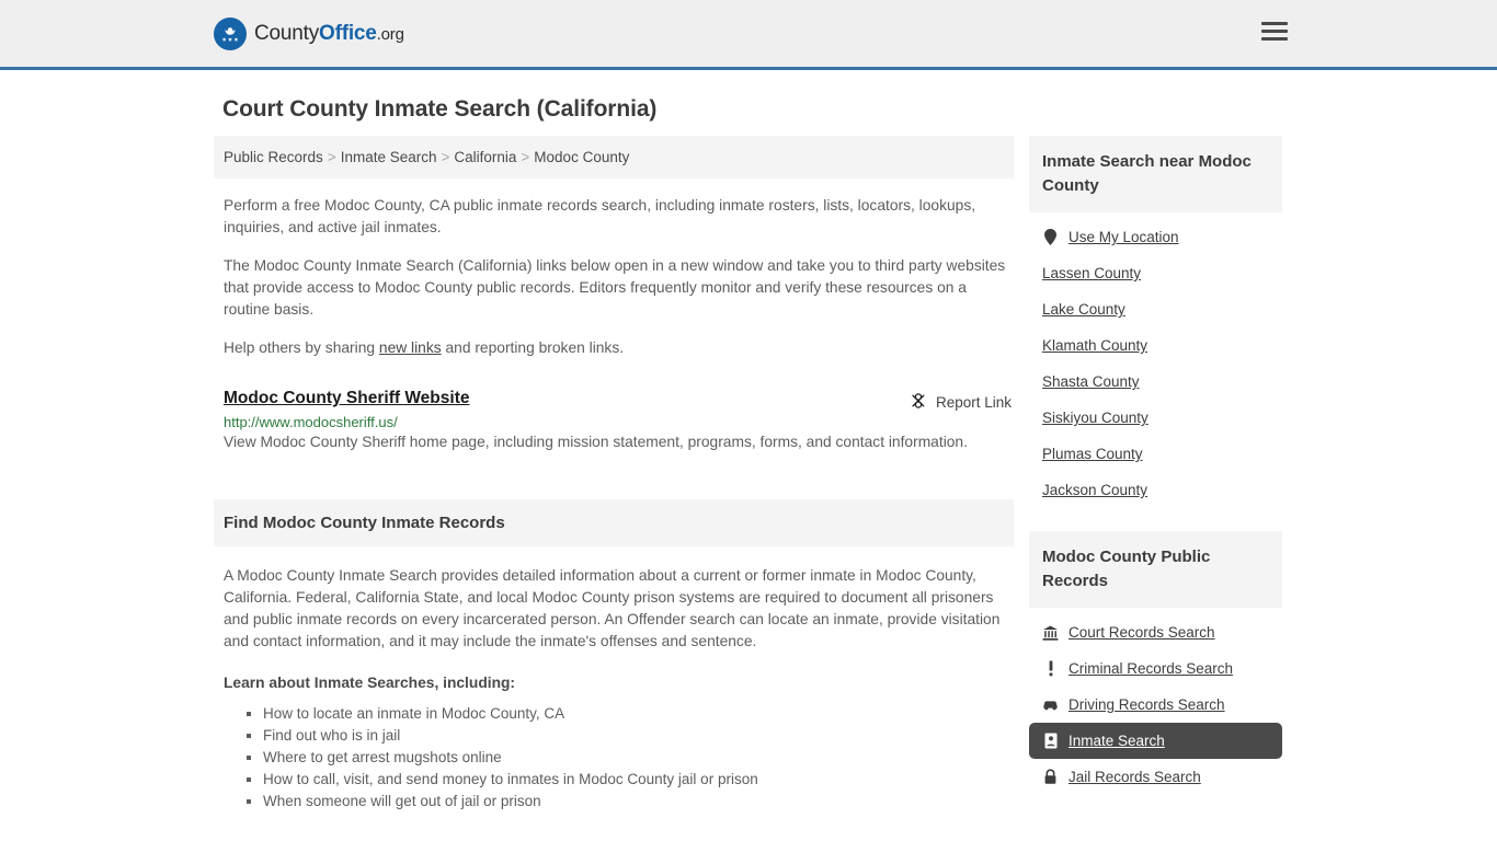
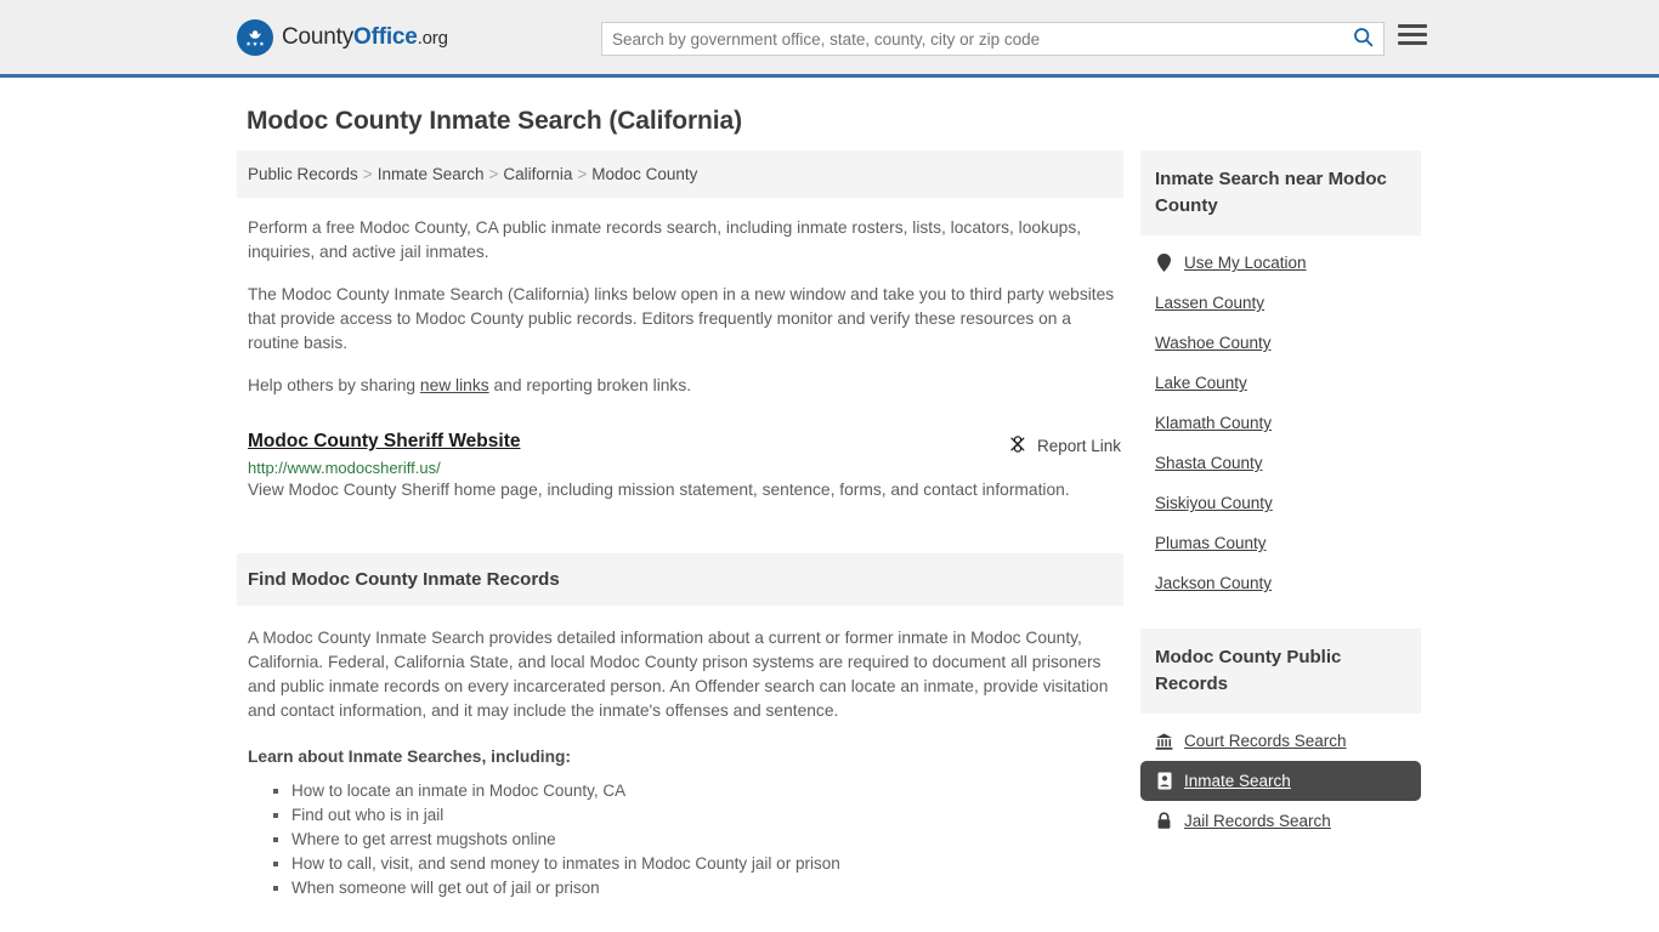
  CountyOffice.org
+ Search by government office, state, county, city or zip code
- Court County Inmate Search (California)
+ Modoc County Inmate Search (California)
  Public Records > Inmate Search > California > Modoc County
  Perform a free Modoc County, CA public inmate records search, including inmate rosters, lists, locators, lookups, inquiries, and active jail inmates.
  The Modoc County Inmate Search (California) links below open in a new window and take you to third party websites that provide access to Modoc County public records. Editors frequently monitor and verify these resources on a routine basis.
  Help others by sharing new links and reporting broken links.
  Modoc County Sheriff Website
  Report Link
  http://www.modocsheriff.us/
- View Modoc County Sheriff home page, including mission statement, programs, forms, and contact information.
+ View Modoc County Sheriff home page, including mission statement, sentence, forms, and contact information.
  Find Modoc County Inmate Records
  A Modoc County Inmate Search provides detailed information about a current or former inmate in Modoc County, California. Federal, California State, and local Modoc County prison systems are required to document all prisoners and public inmate records on every incarcerated person. An Offender search can locate an inmate, provide visitation and contact information, and it may include the inmate's offenses and sentence.
  Learn about Inmate Searches, including:
  How to locate an inmate in Modoc County, CA
  Find out who is in jail
  Where to get arrest mugshots online
  How to call, visit, and send money to inmates in Modoc County jail or prison
  When someone will get out of jail or prison
  Inmate Search near Modoc County
  Use My Location
  Lassen County
+ Washoe County
  Lake County
  Klamath County
  Shasta County
  Siskiyou County
  Plumas County
  Jackson County
  Modoc County Public Records
  Court Records Search
- Criminal Records Search
- Driving Records Search
  Inmate Search
  Jail Records Search
